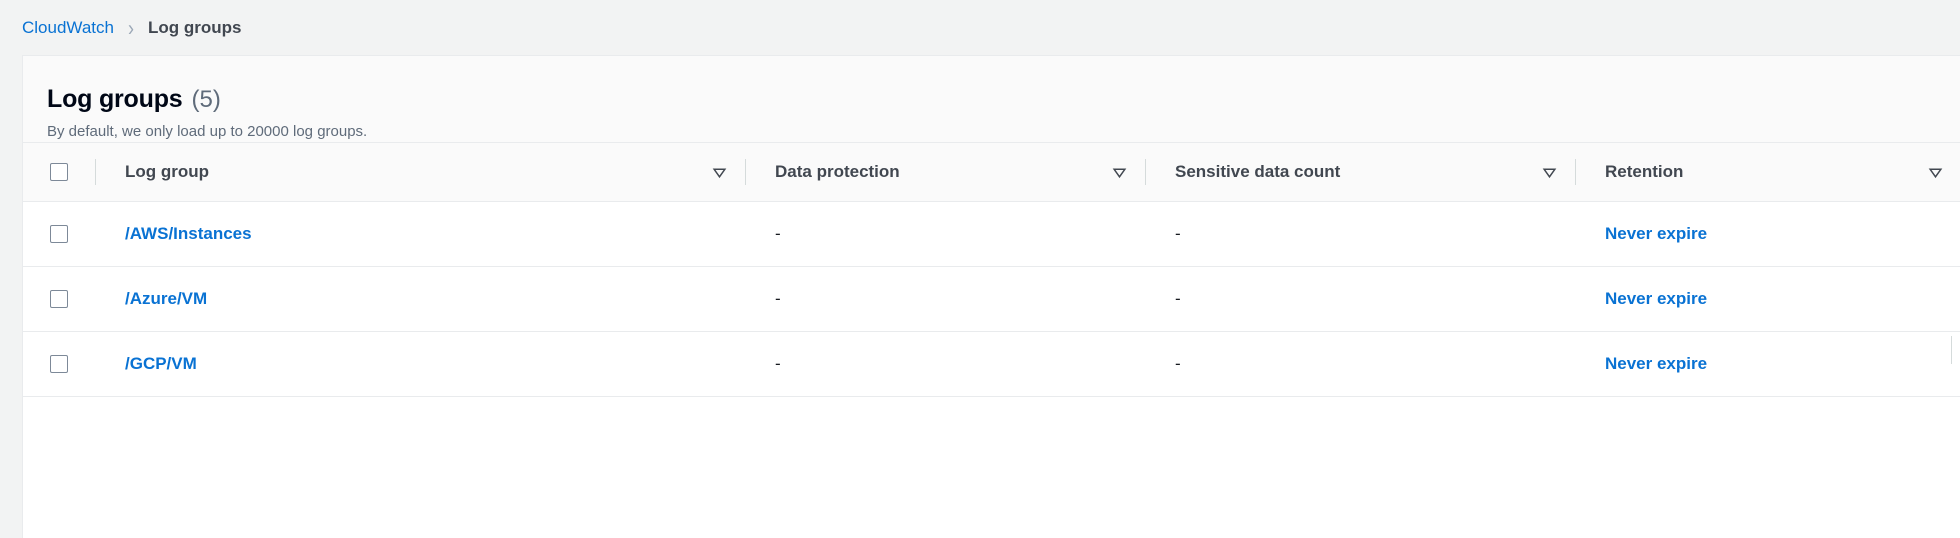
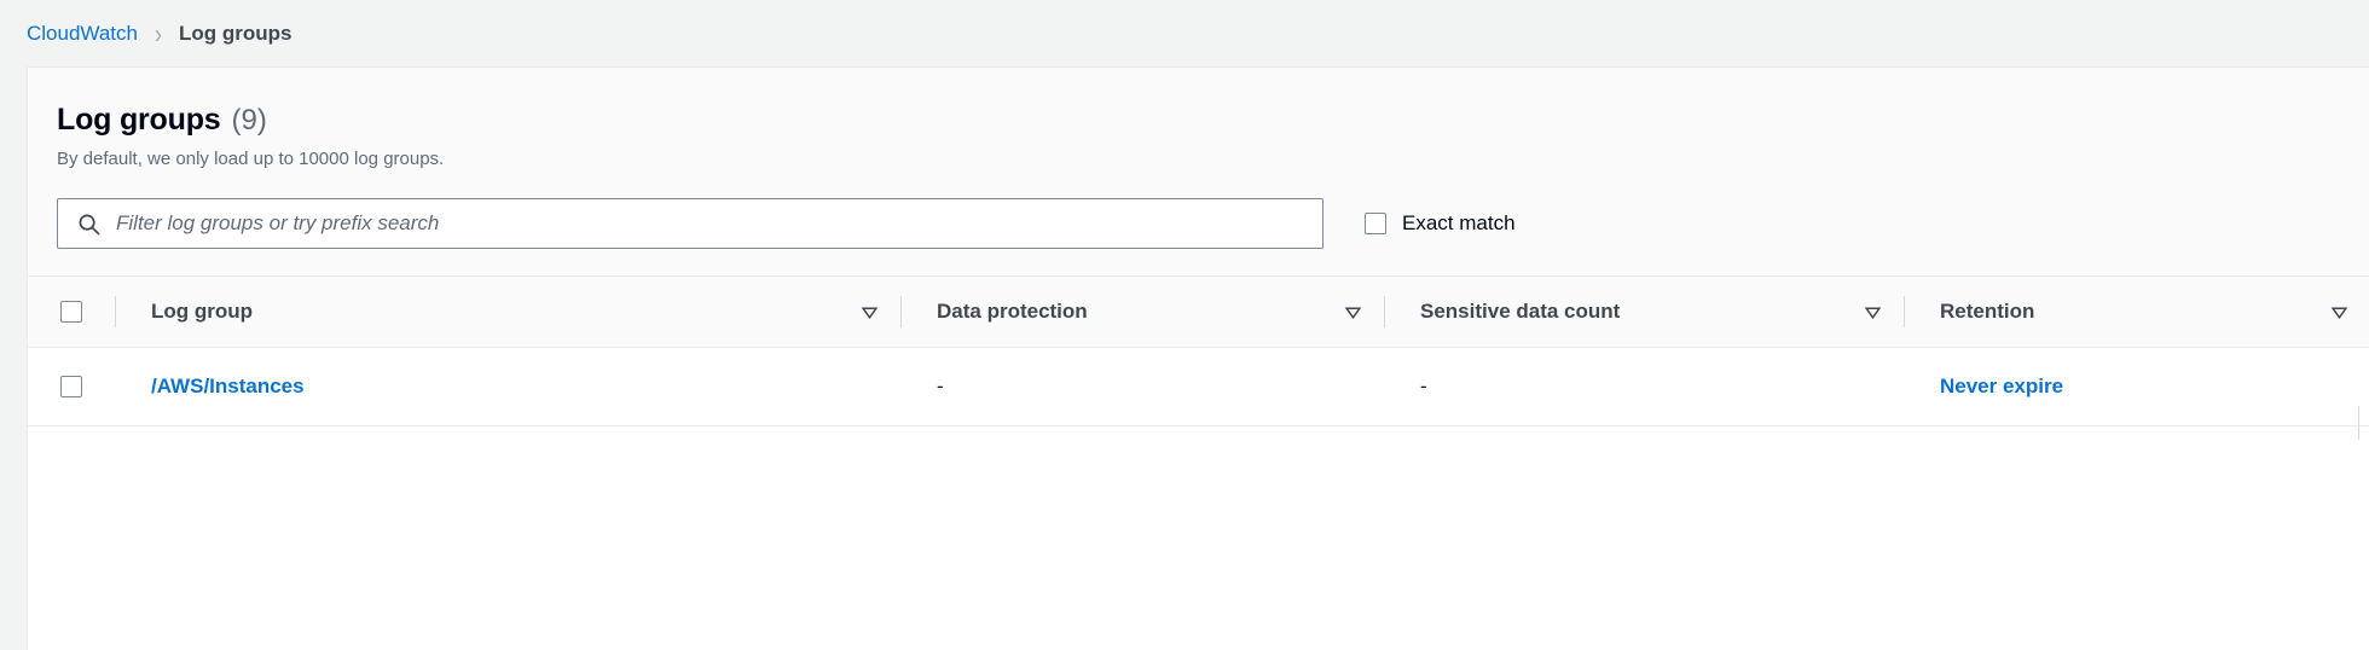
  CloudWatch
  ›
  Log groups
  Log groups
- (5)
+ (9)
- By default, we only load up to 20000 log groups.
+ By default, we only load up to 10000 log groups.
+ Filter log groups or try prefix search
+ Exact match
  	Log group	Data protection	Sensitive data count	Retention
  	/AWS/Instances	-	-	Never expire
- 	/Azure/VM	-	-	Never expire
- 	/GCP/VM	-	-	Never expire
